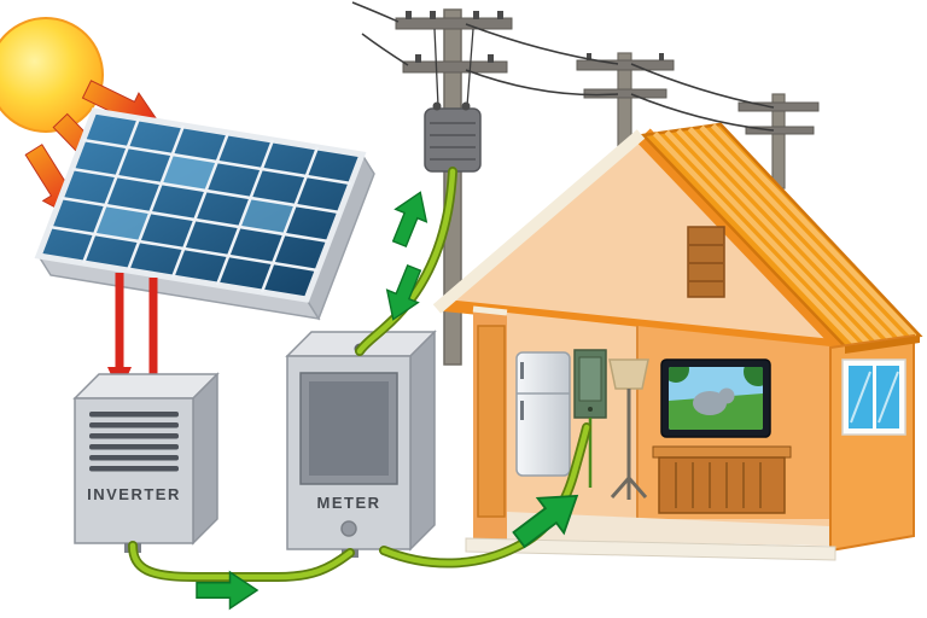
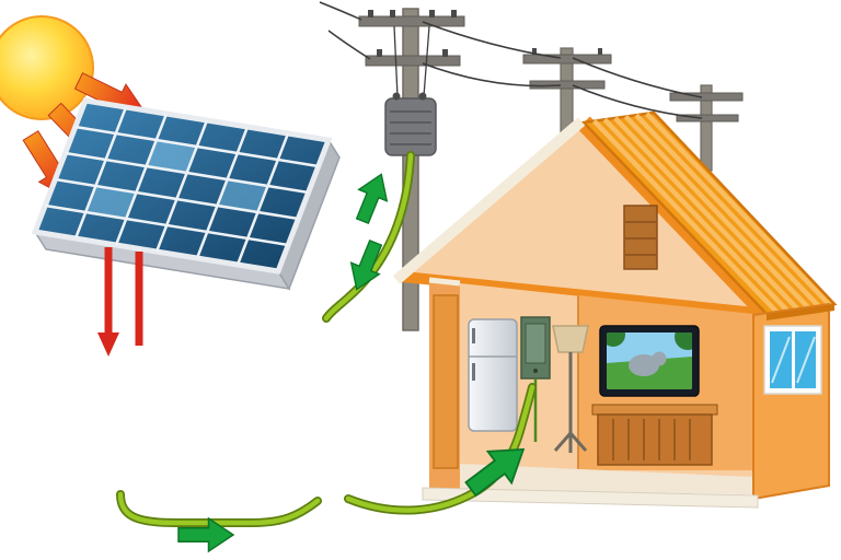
- INVERTER
- METER
